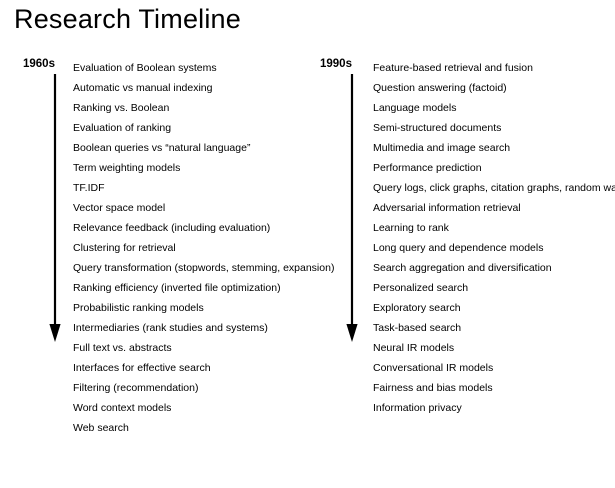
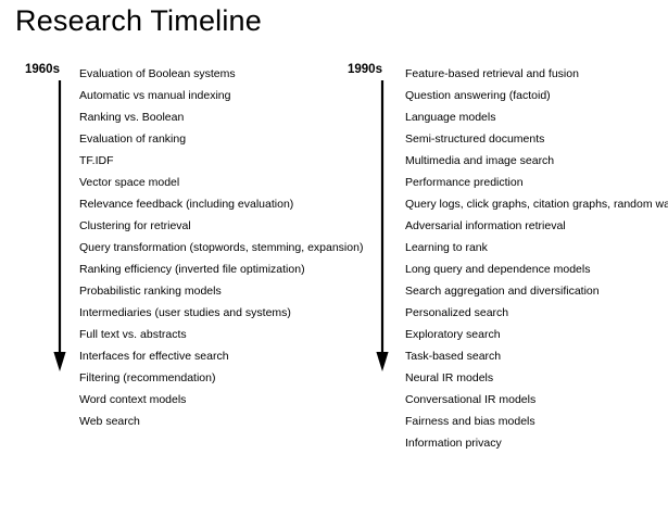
  Research Timeline
  1960s
  Evaluation of Boolean systems
  Automatic vs manual indexing
  Ranking vs. Boolean
  Evaluation of ranking
- Boolean queries vs “natural language”
- Term weighting models
  TF.IDF
  Vector space model
  Relevance feedback (including evaluation)
  Clustering for retrieval
  Query transformation (stopwords, stemming, expansion)
  Ranking efficiency (inverted file optimization)
  Probabilistic ranking models
- Intermediaries (rank studies and systems)
+ Intermediaries (user studies and systems)
  Full text vs. abstracts
  Interfaces for effective search
  Filtering (recommendation)
  Word context models
  Web search
  1990s
  Feature-based retrieval and fusion
  Question answering (factoid)
  Language models
  Semi-structured documents
  Multimedia and image search
  Performance prediction
  Query logs, click graphs, citation graphs, random wa
  Adversarial information retrieval
  Learning to rank
  Long query and dependence models
  Search aggregation and diversification
  Personalized search
  Exploratory search
  Task-based search
  Neural IR models
  Conversational IR models
  Fairness and bias models
  Information privacy
